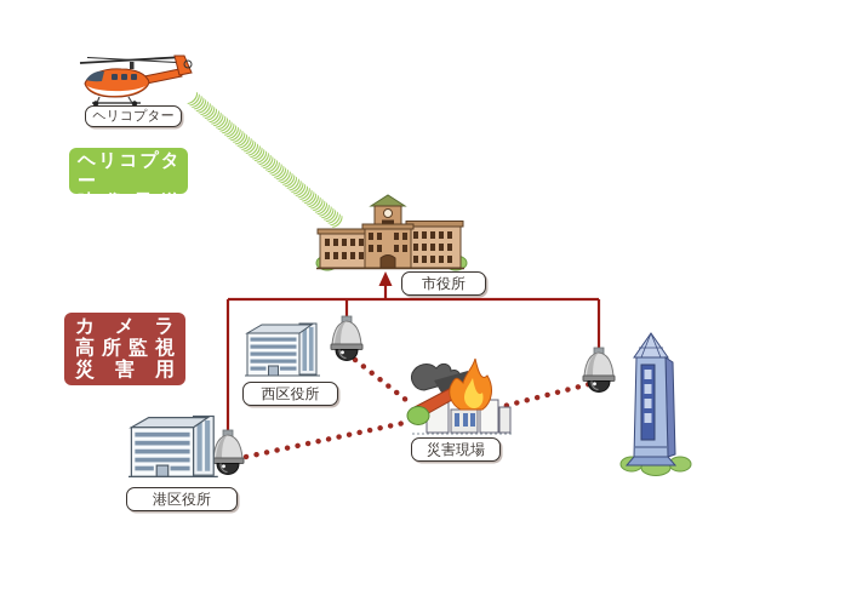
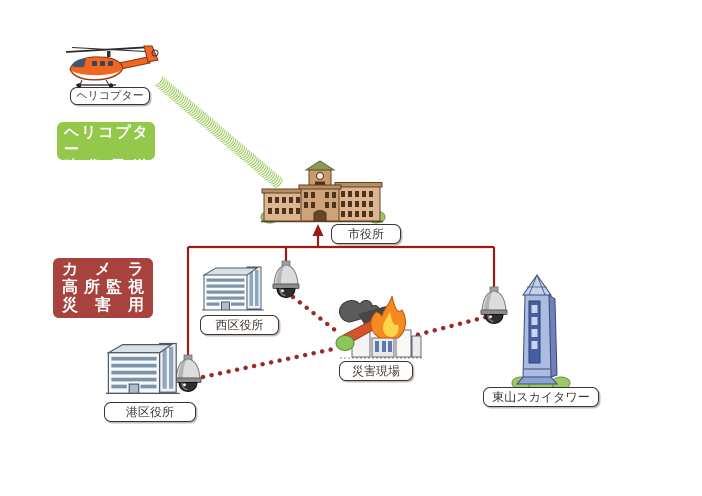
  ヘリコプター
  市役所
  西区役所
  災害現場
  港区役所
+ 東山スカイタワー
  ヘリコプター
  映像電送
  カメラ
  高所監視
  災害用
